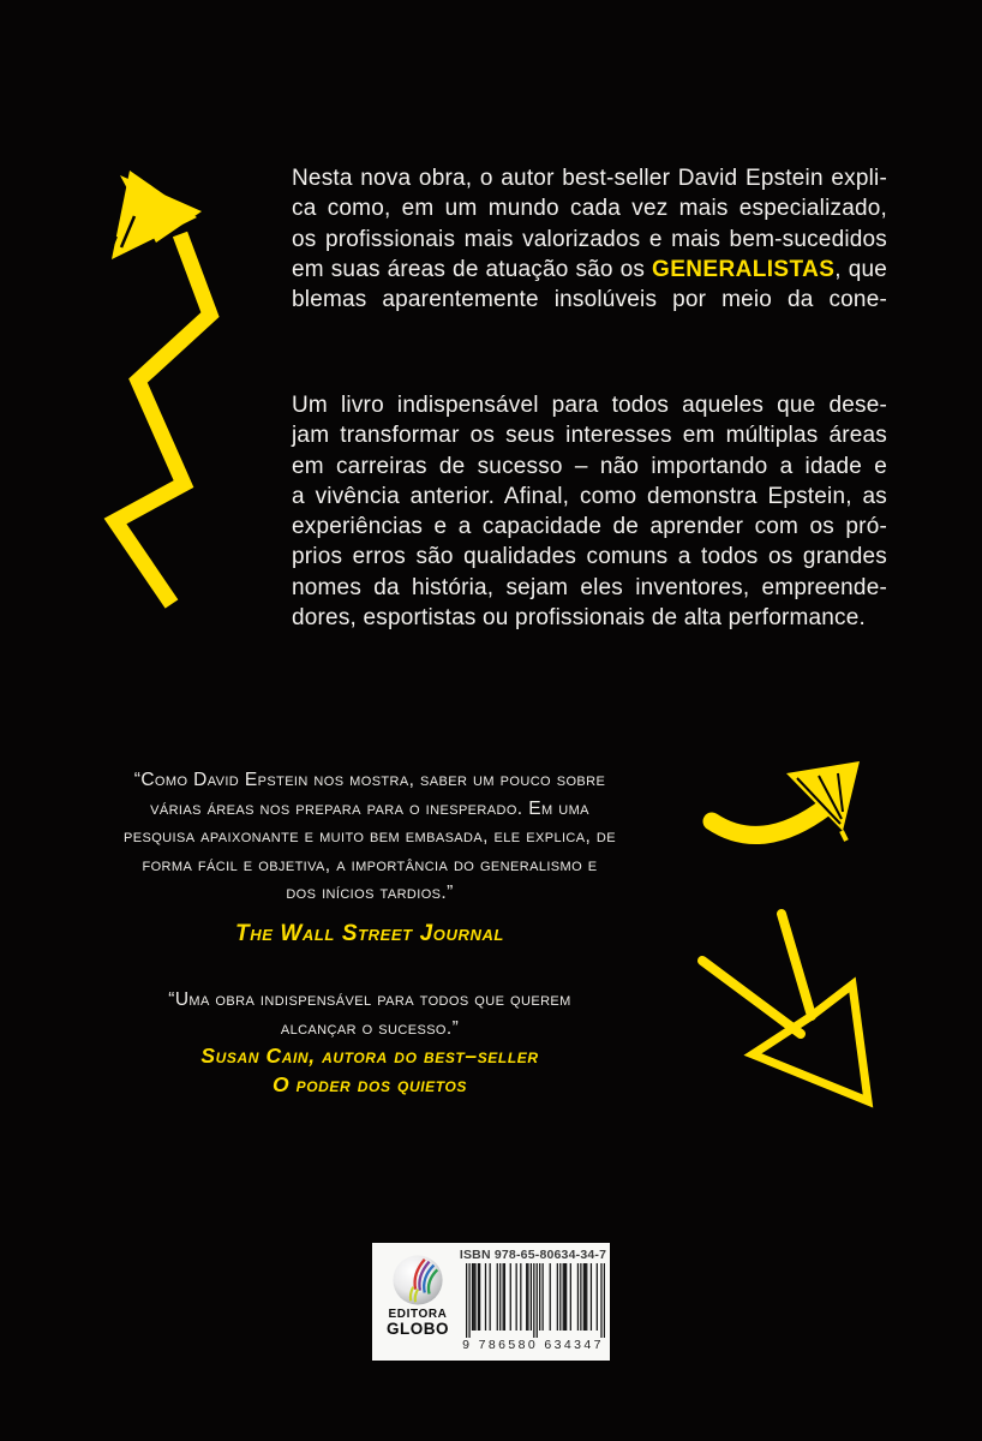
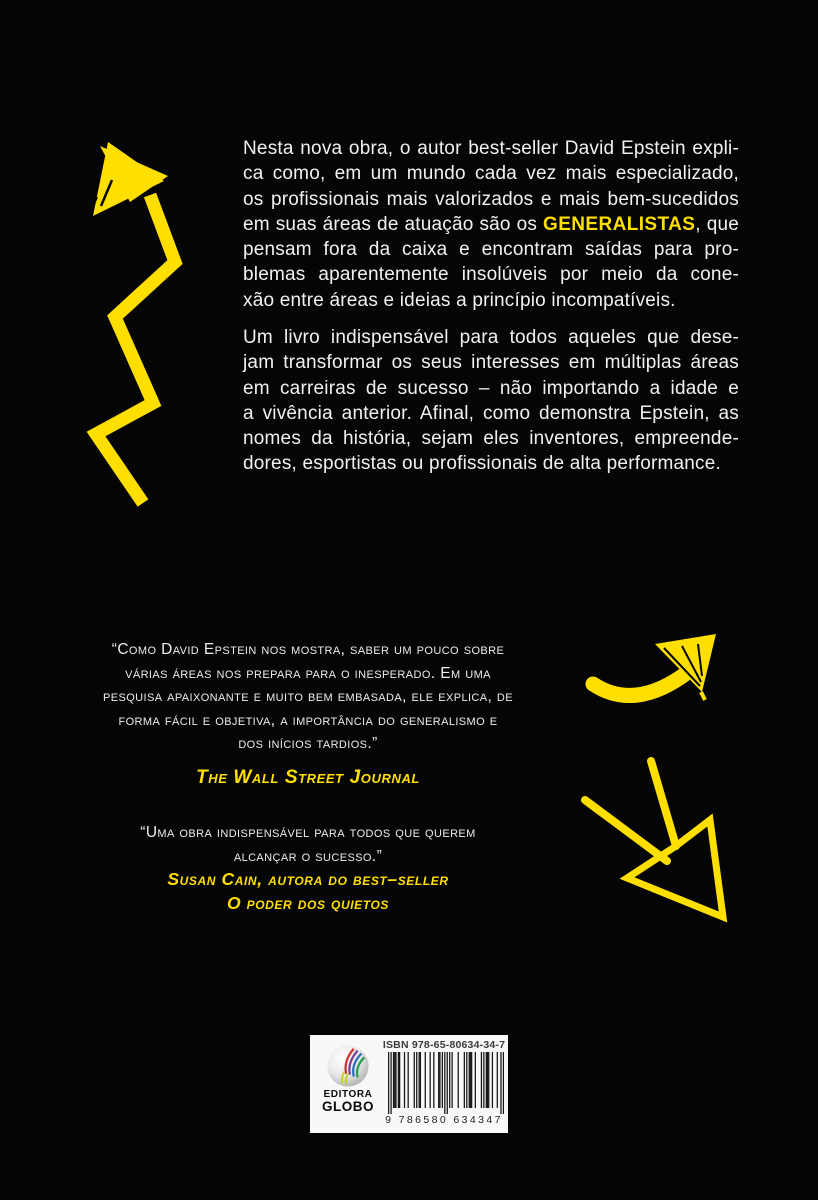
  Nesta nova obra, o autor best-seller David Epstein expli-
  ca como, em um mundo cada vez mais especializado,
  os profissionais mais valorizados e mais bem-sucedidos
  em suas áreas de atuação são os GENERALISTAS, que
+ pensam fora da caixa e encontram saídas para pro-
  blemas aparentemente insolúveis por meio da cone-
+ xão entre áreas e ideias a princípio incompatíveis.
  Um livro indispensável para todos aqueles que dese-
  jam transformar os seus interesses em múltiplas áreas
  em carreiras de sucesso – não importando a idade e
  a vivência anterior. Afinal, como demonstra Epstein, as
- experiências e a capacidade de aprender com os pró-
- prios erros são qualidades comuns a todos os grandes
  nomes da história, sejam eles inventores, empreende-
  dores, esportistas ou profissionais de alta performance.
  “Como David Epstein nos mostra, saber um pouco sobre
  várias áreas nos prepara para o inesperado. Em uma
  pesquisa apaixonante e muito bem embasada, ele explica, de
  forma fácil e objetiva, a importância do generalismo e
  dos inícios tardios.”
  The Wall Street Journal
  “Uma obra indispensável para todos que querem
  alcançar o sucesso.”
  Susan Cain, autora do best–seller
  O poder dos quietos
  ISBN 978-65-80634-34-7
  EDITORA
  GLOBO
  9 786580 634347
